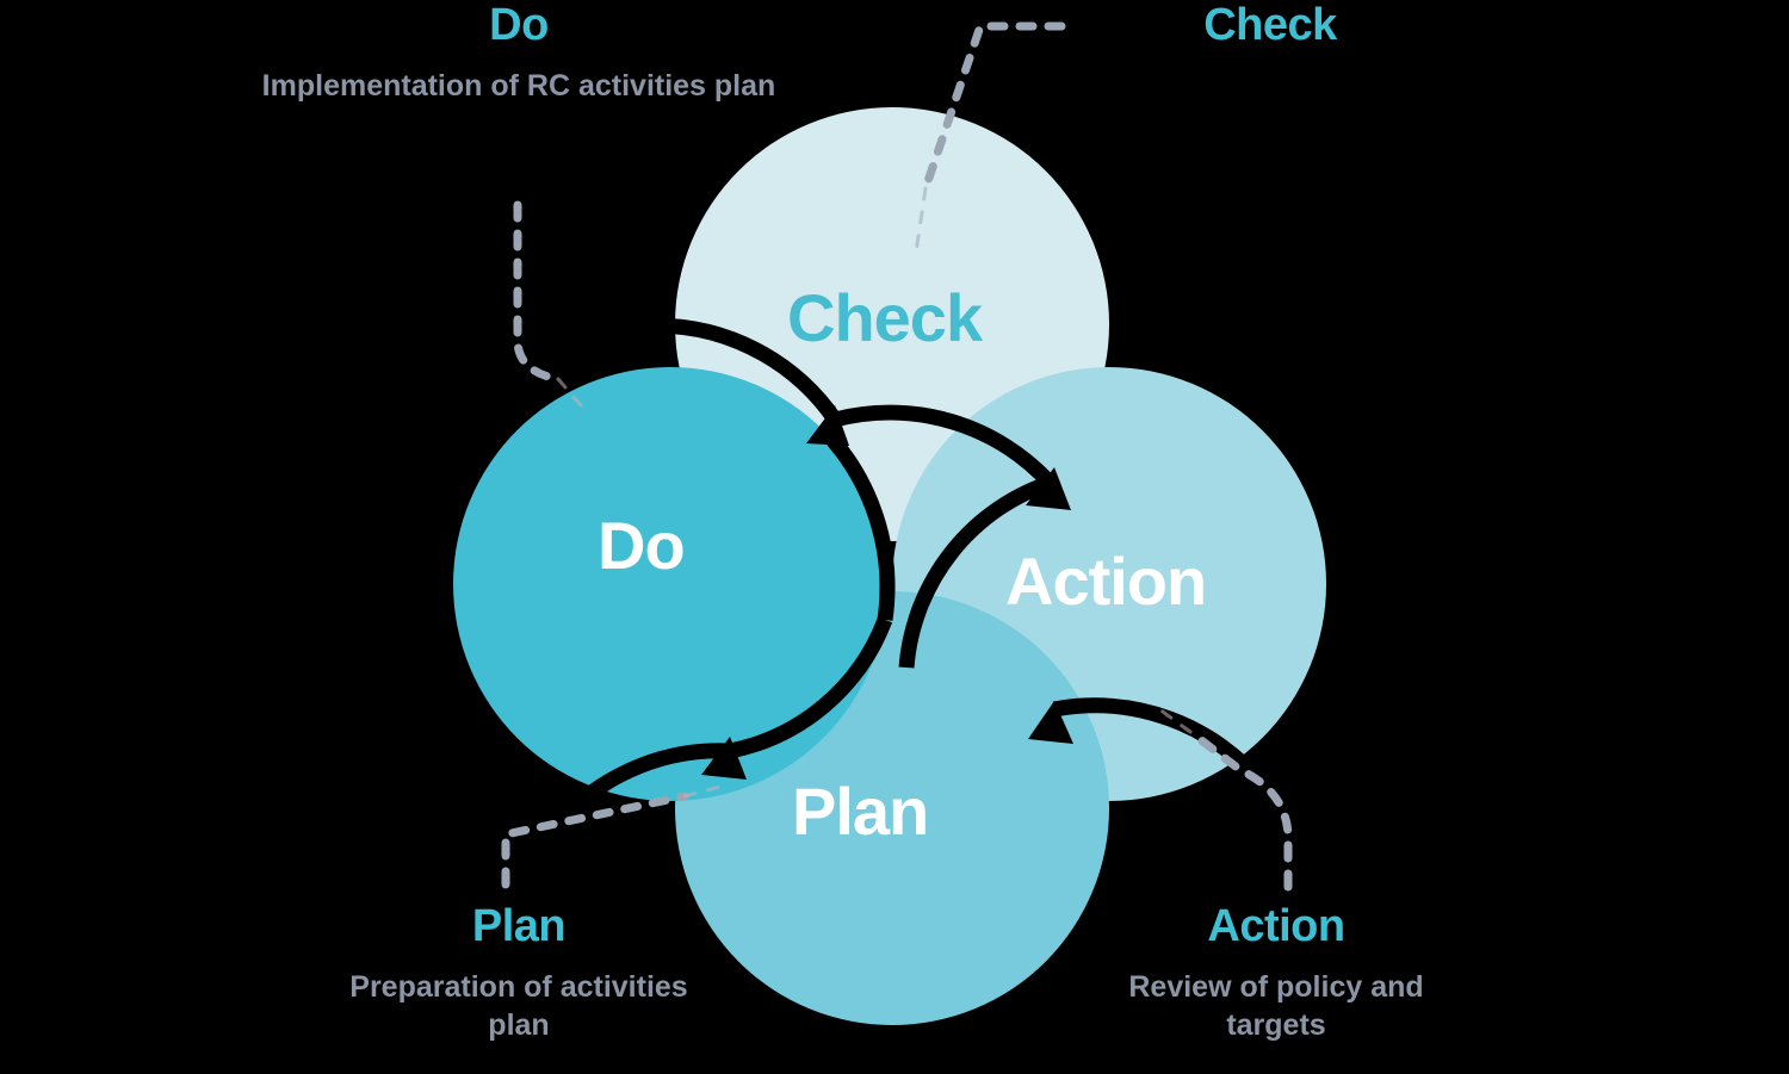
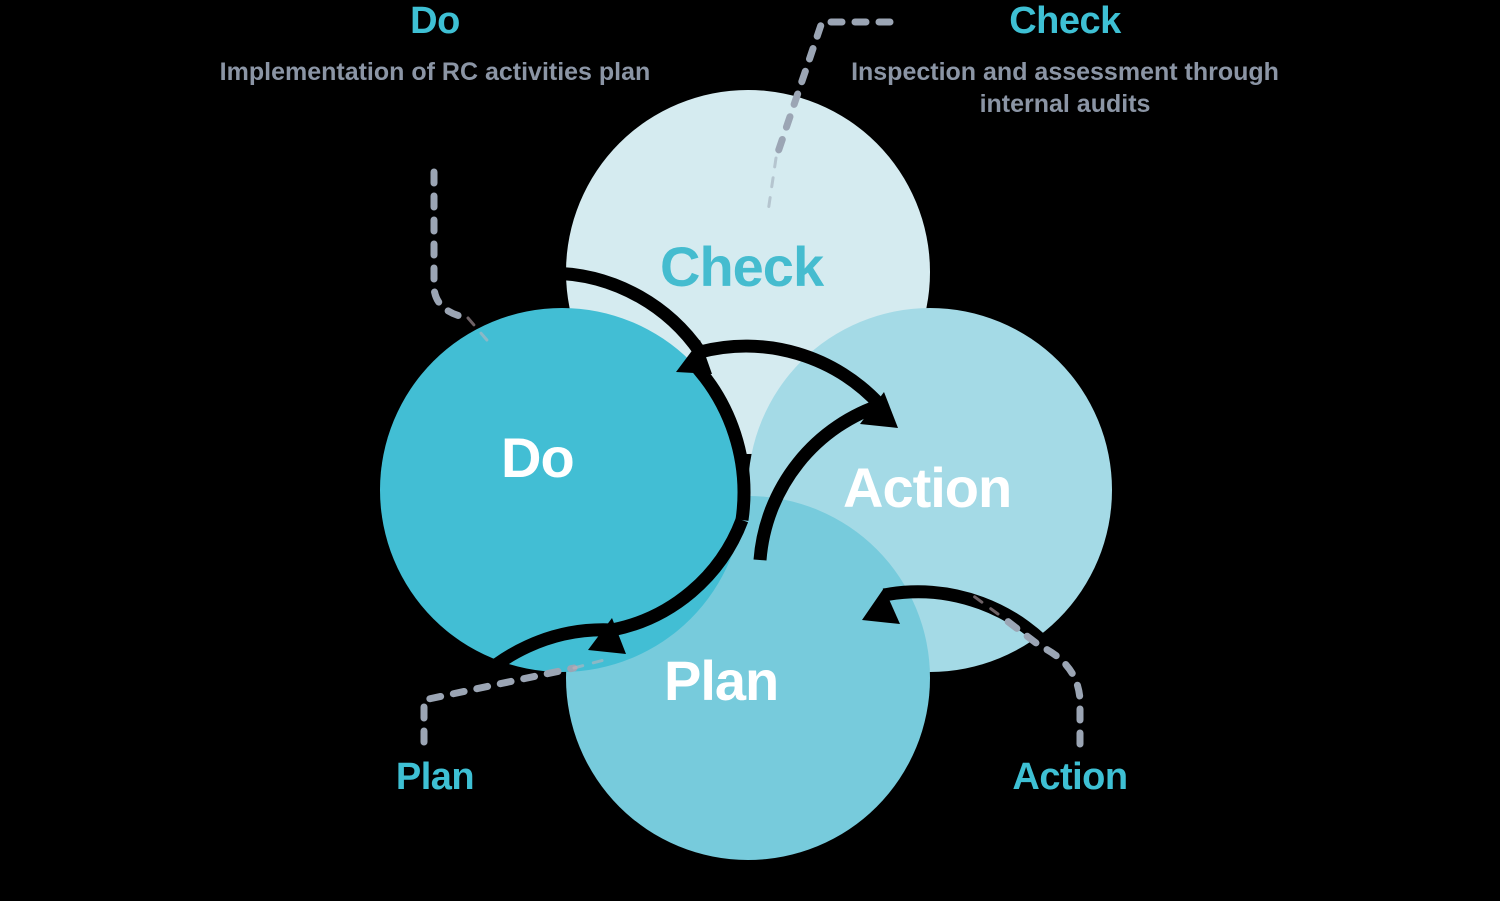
  Check
  Action
  Plan
  Do
  Do
  Implementation of RC activities plan
  Check
+ Inspection and assessment through internal audits
  Plan
- Preparation of activities plan
  Action
- Review of policy and targets
